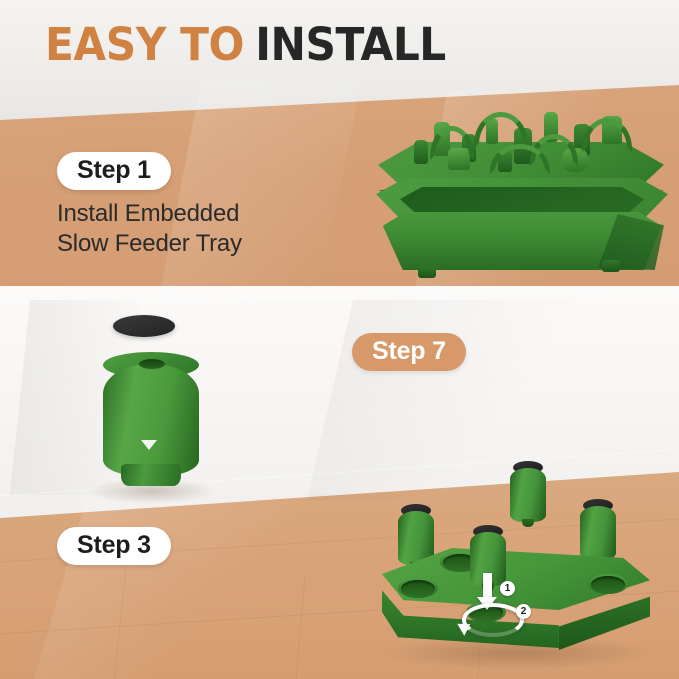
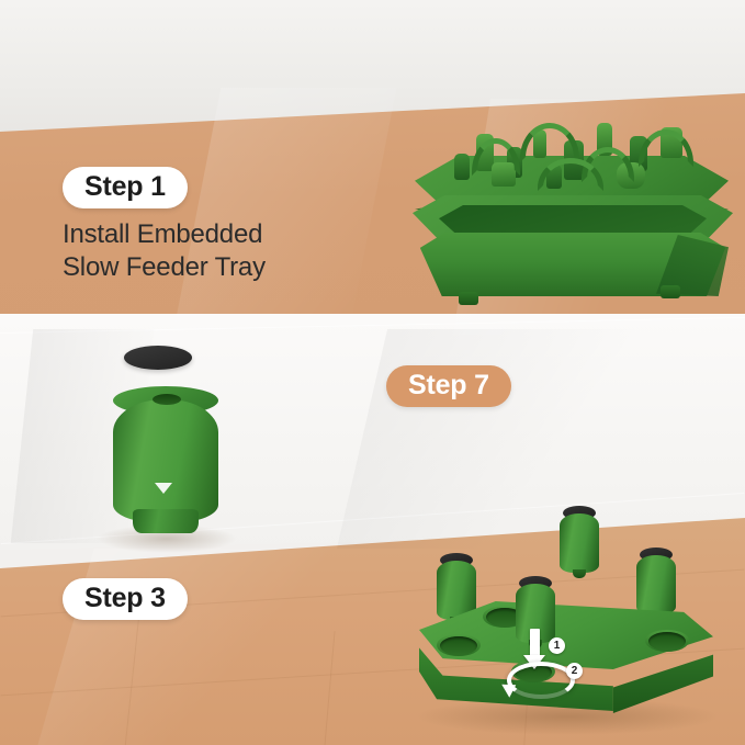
- EASY TO INSTALL
  1
  2
  Step 1
  Install Embedded
  Slow Feeder Tray
  Step 7
  Step 3
